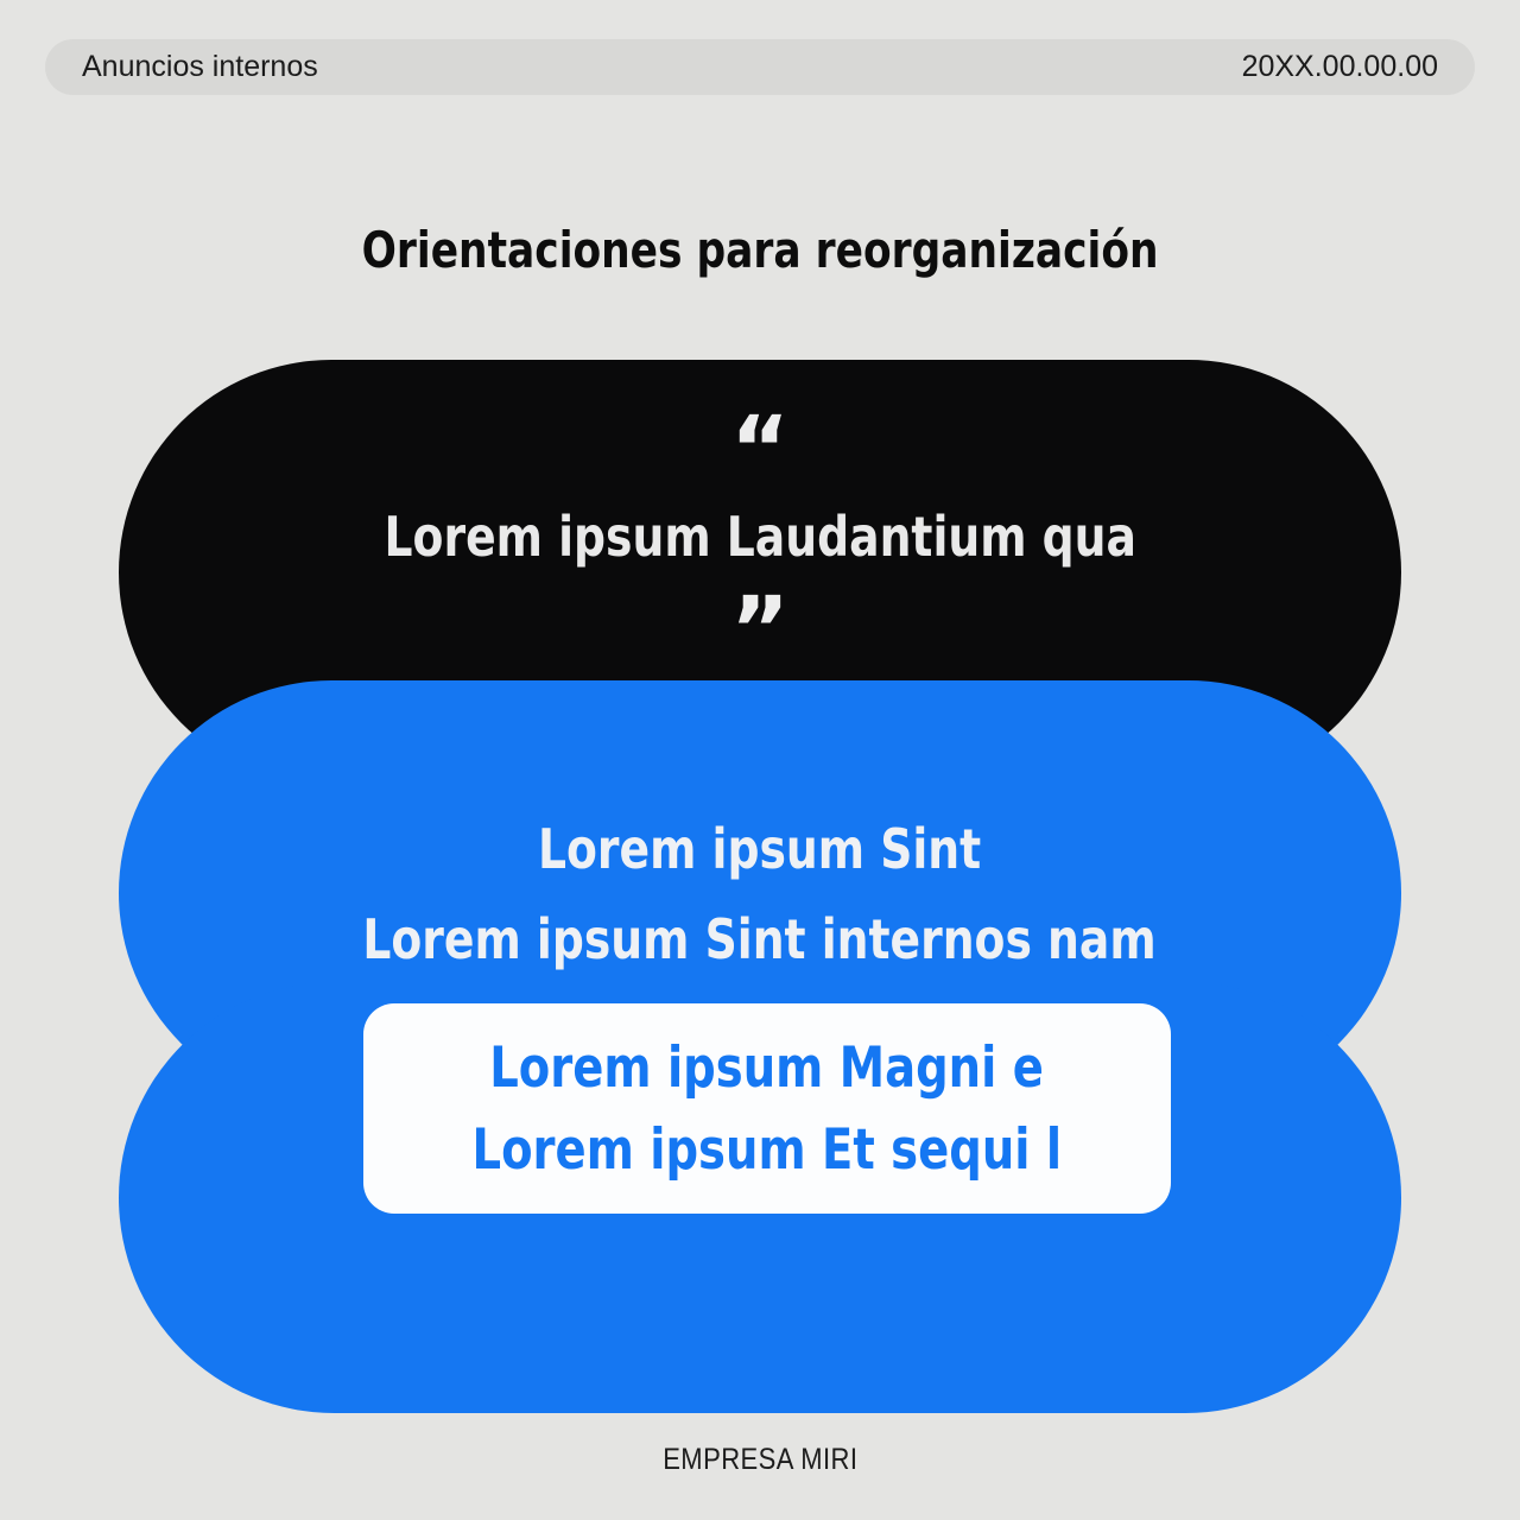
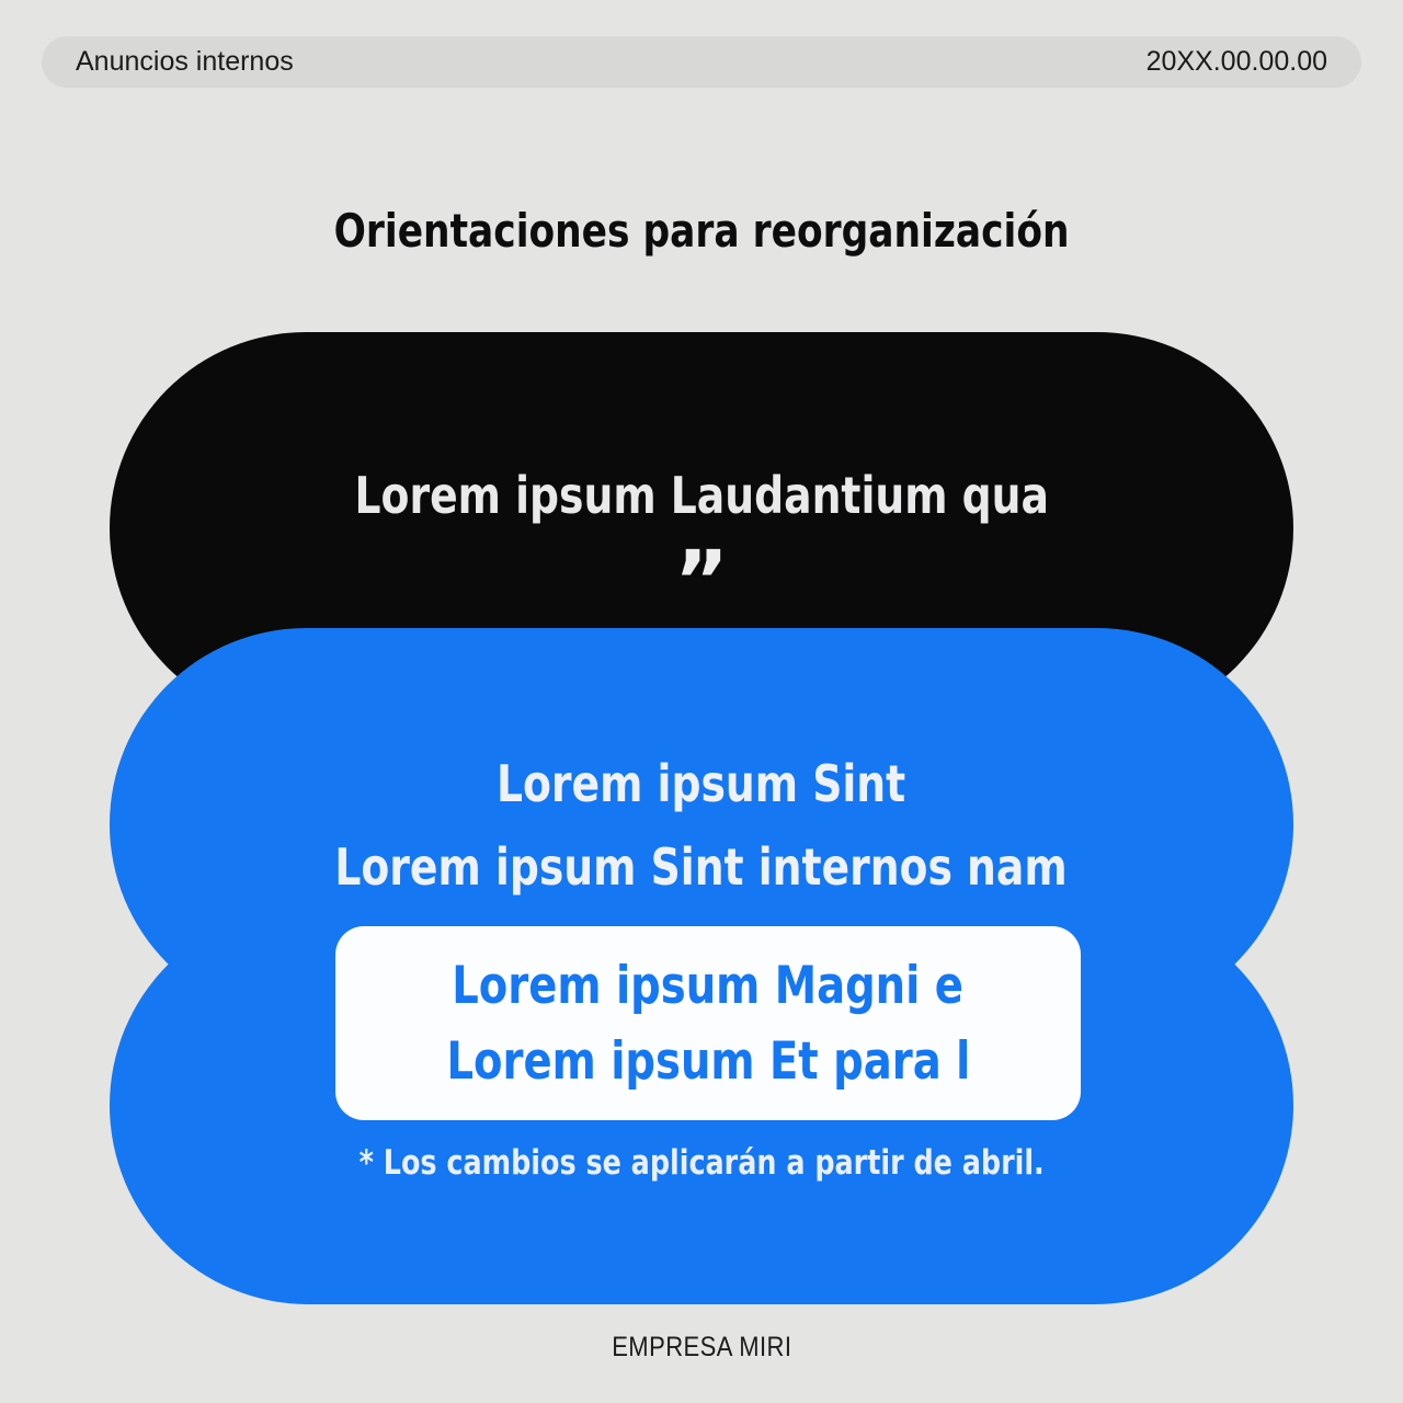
  Anuncios internos
  20XX.00.00.00
  Orientaciones para reorganización
- “
  Lorem ipsum Laudantium qua
  ”
  Lorem ipsum Sint
  Lorem ipsum Sint internos nam
  Lorem ipsum Magni e
- Lorem ipsum Et sequi l
+ Lorem ipsum Et para l
+ * Los cambios se aplicarán a partir de abril.
  EMPRESA MIRI
